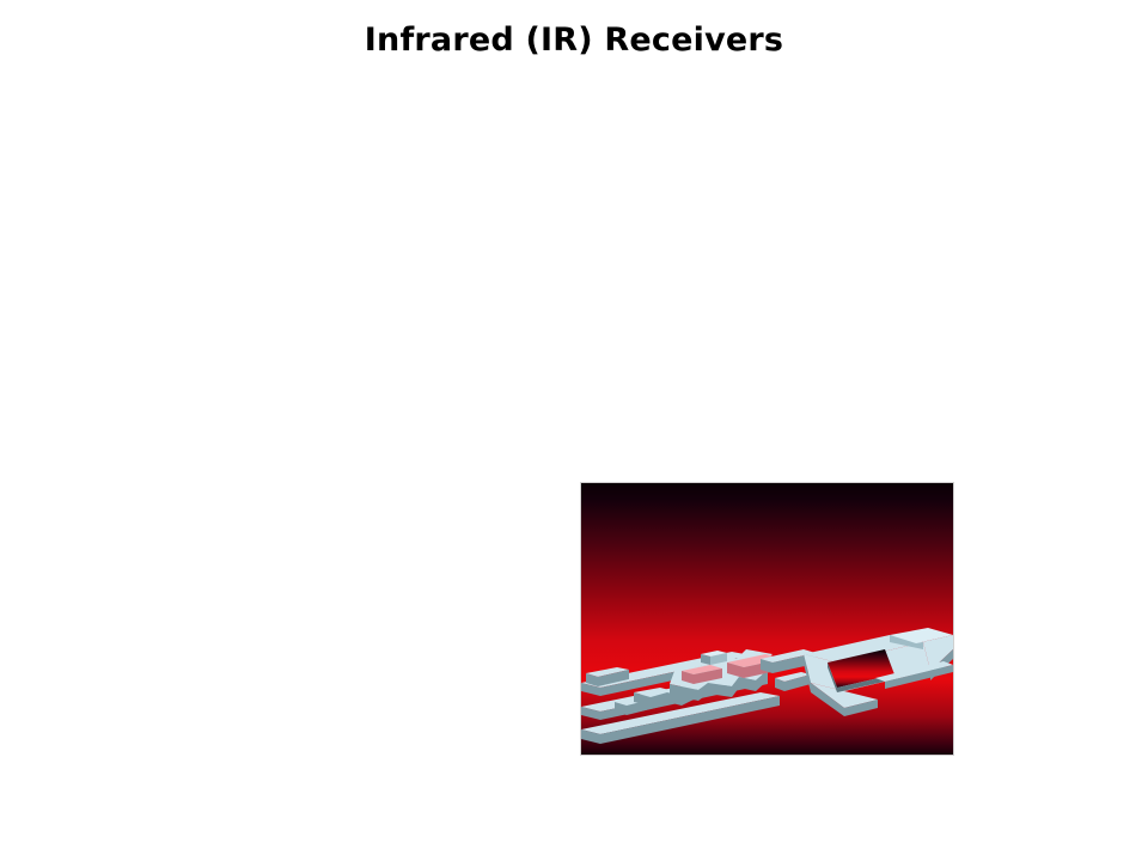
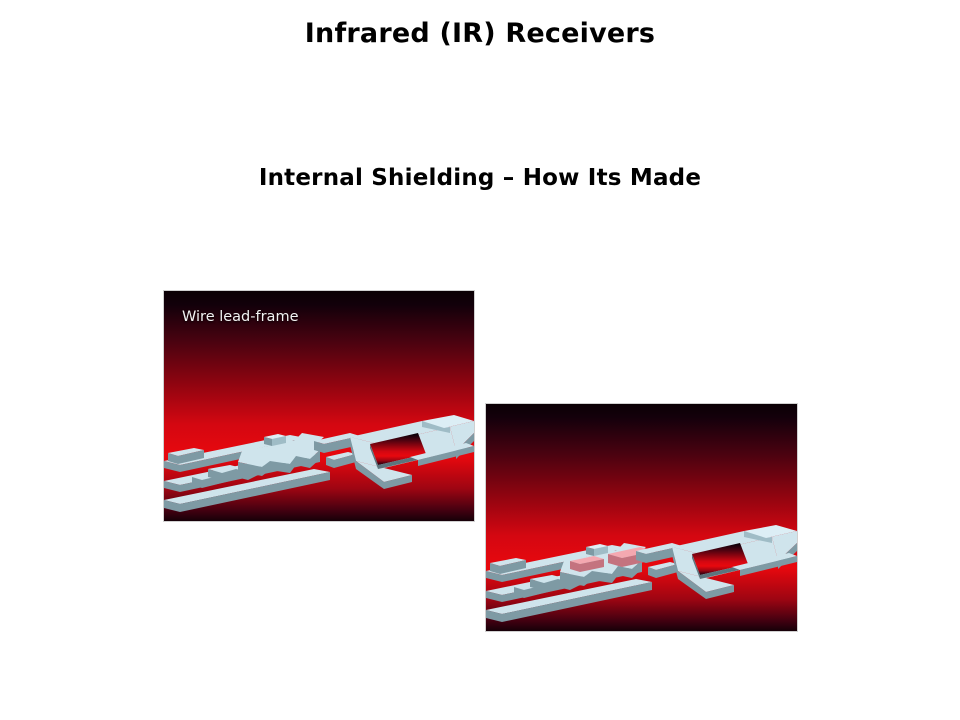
  Infrared (IR) Receivers
+ Internal Shielding – How Its Made
+ Wire lead-frame
